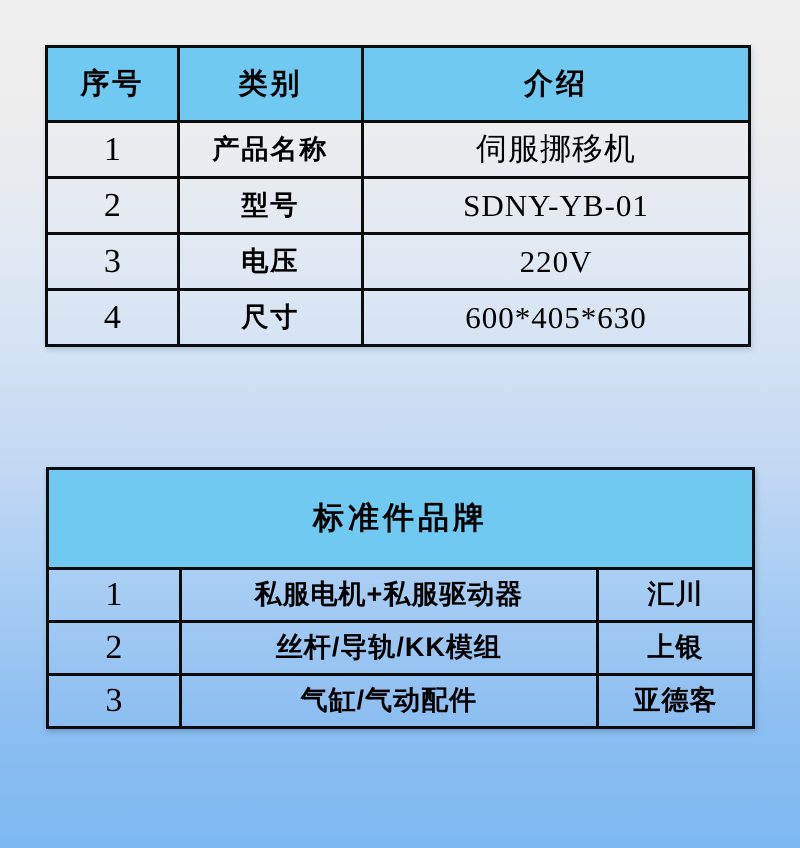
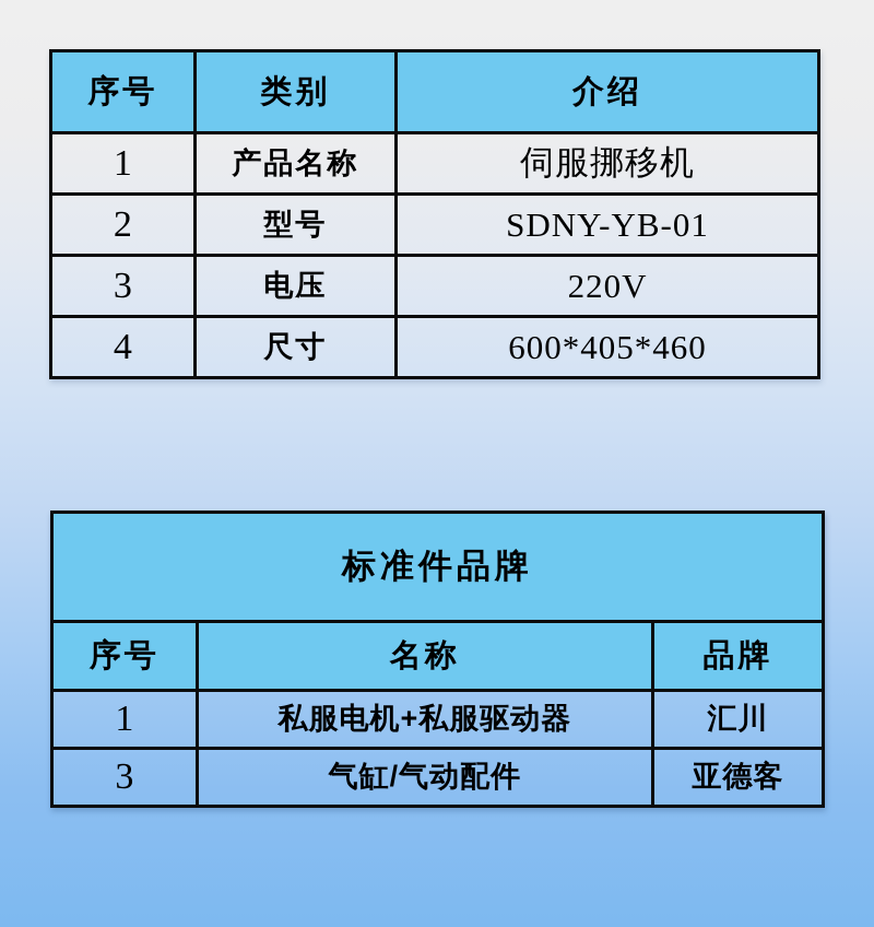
  序号	类别	介绍
  1	产品名称	伺服挪移机
  2	型号	SDNY-YB-01
  3	电压	220V
- 4	尺寸	600*405*630
+ 4	尺寸	600*405*460
  标准件品牌
+ 序号	名称	品牌
  1	私服电机+私服驱动器	汇川
- 2	丝杆/导轨/KK模组	上银
  3	气缸/气动配件	亚德客
